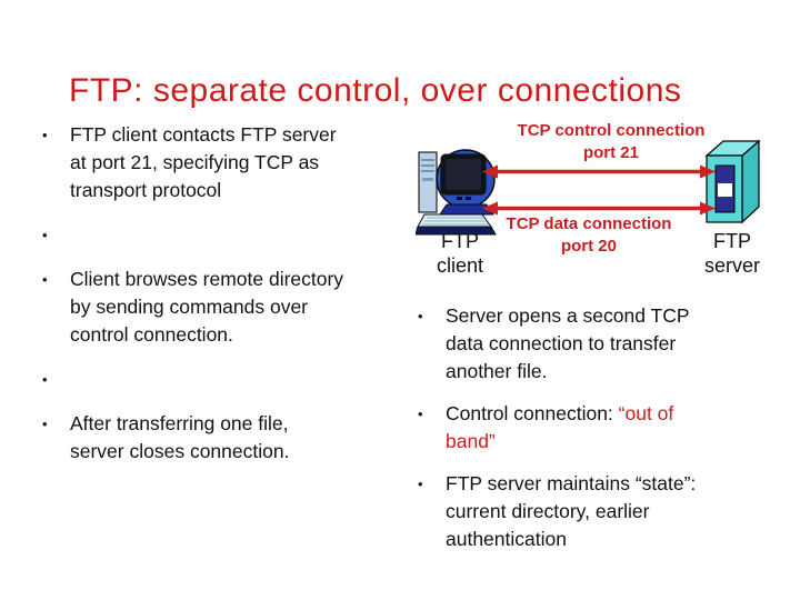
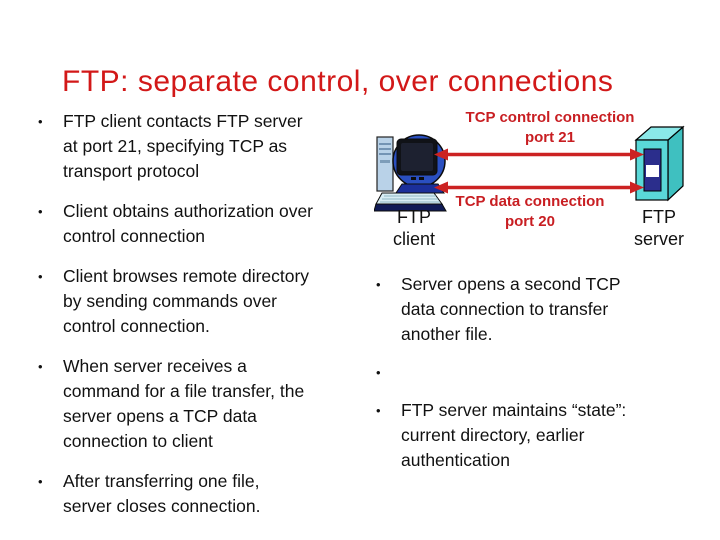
  FTP: separate control, over connections
  •
  FTP client contacts FTP server
  at port 21, specifying TCP as
  transport protocol
  •
+ Client obtains authorization over
+ control connection
  •
  Client browses remote directory
  by sending commands over
  control connection.
  •
+ When server receives a
+ command for a file transfer, the
+ server opens a TCP data
+ connection to client
  •
  After transferring one file,
  server closes connection.
  •
  Server opens a second TCP
  data connection to transfer
  another file.
  •
- Control connection: “out of
- band”
  •
  FTP server maintains “state”:
  current directory, earlier
  authentication
  TCP control connection
  port 21
  TCP data connection
  port 20
  FTP
  client
  FTP
  server
